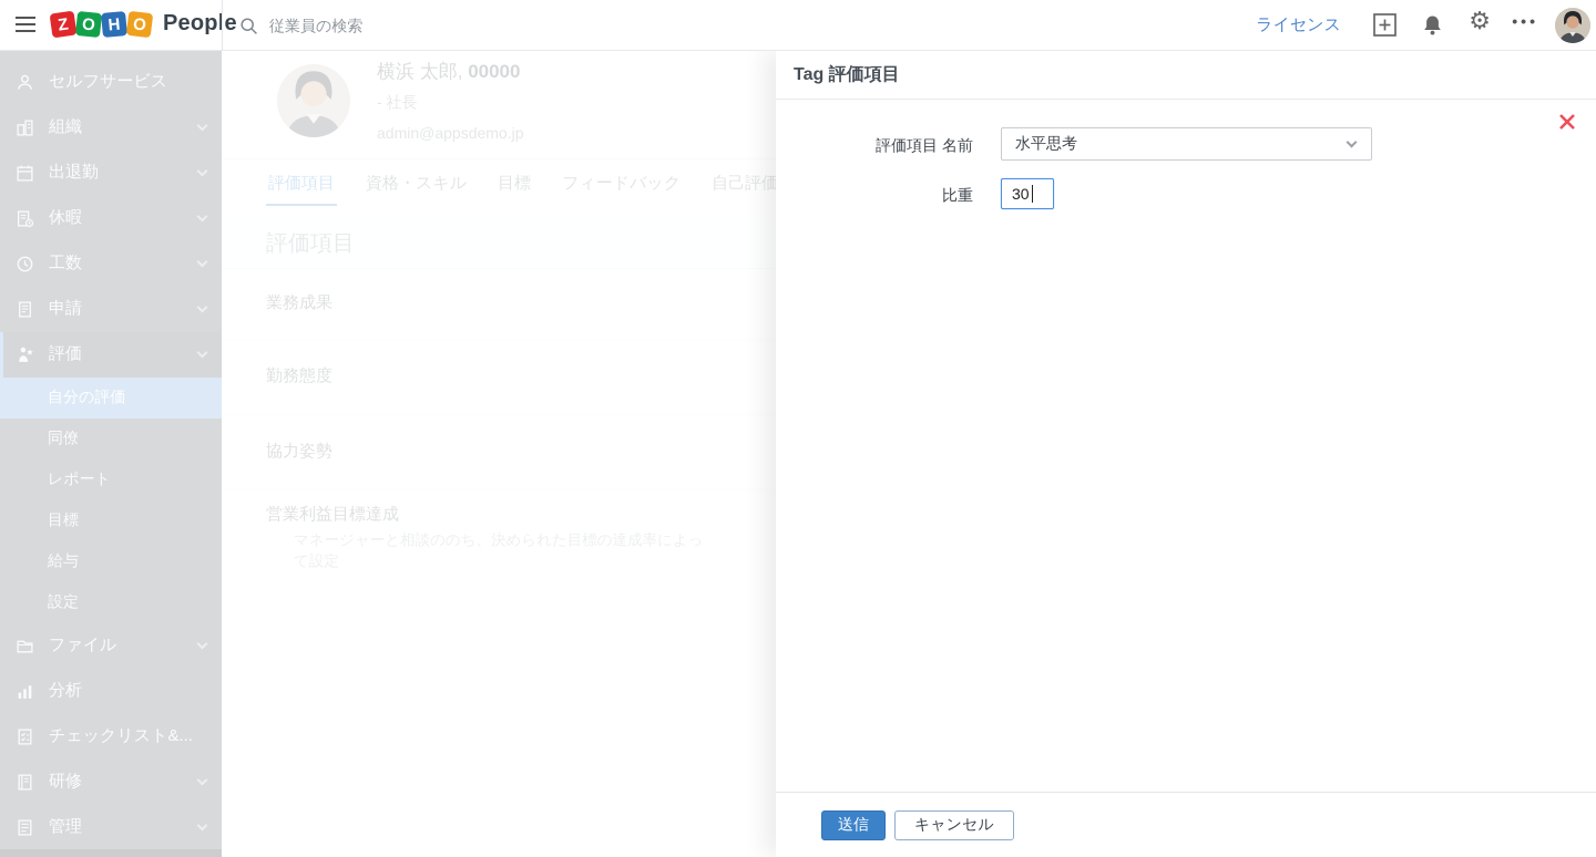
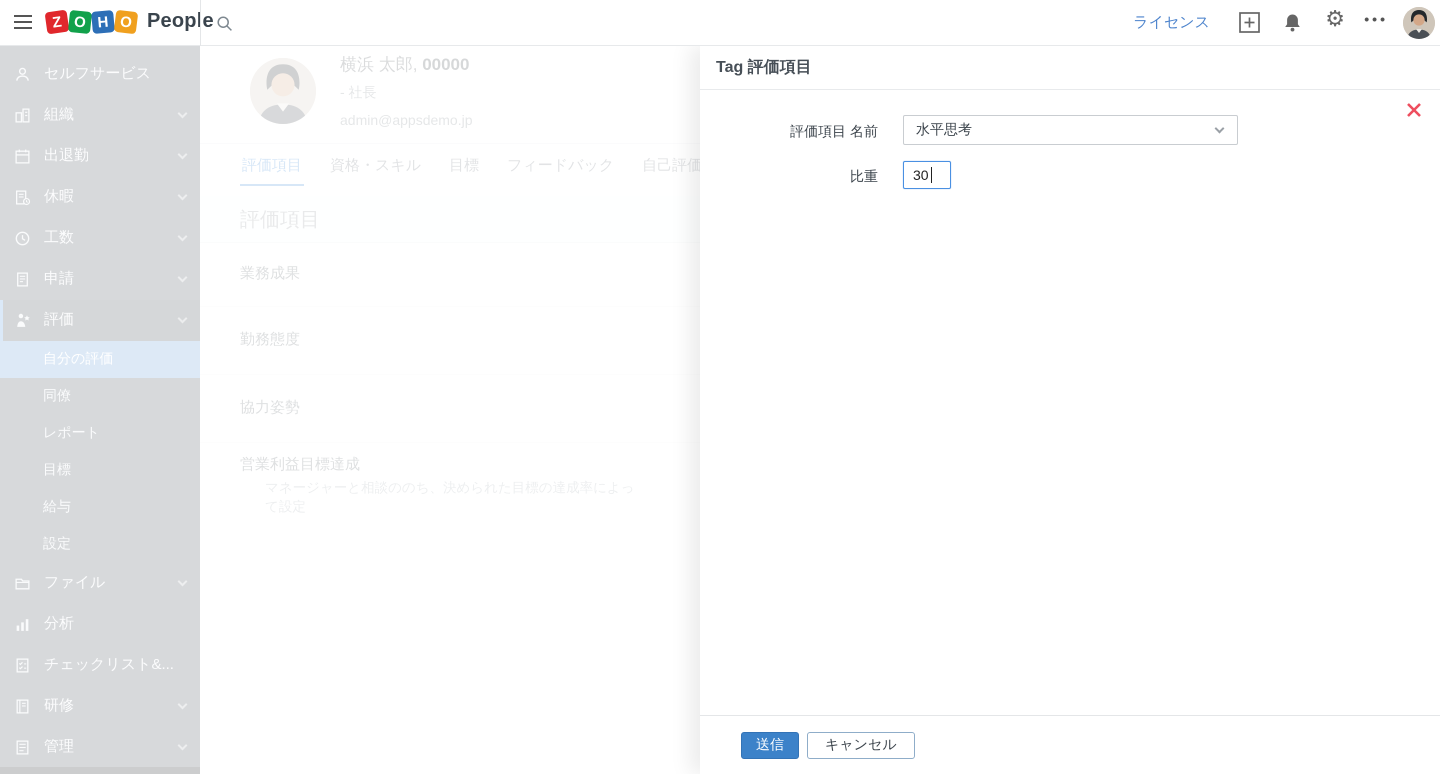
  Peope
- 従業員の検索
  ライセンス
  ⚙
  •••
  セルフサービス
  組織
  出退勤
  休暇
  工数
  申請
  評価
  自分の評価
  同僚
  レポート
  目標
  給与
  設定
  ファイル
  分析
  チェックリスト&...
  研修
  管理
  横浜 太郎, 00000
  - 社長
  admin@appsdemo.jp
  評価項目
  資格・スキル
  目標
  フィードバック
  自己評価
  業務成果
  勤務態度
  協力姿勢
  営業利益目標達成
  Tag 評価項目
  評価項目 名前
  水平思考
  比重
  30
  送信
  キャンセル
